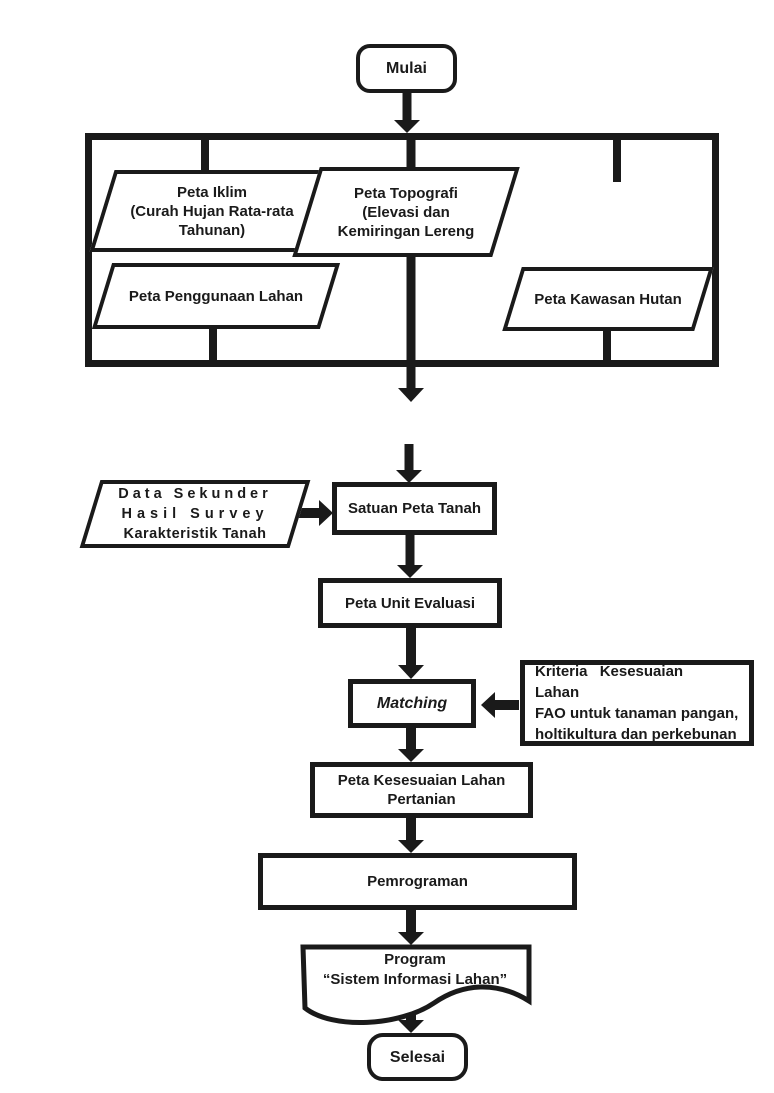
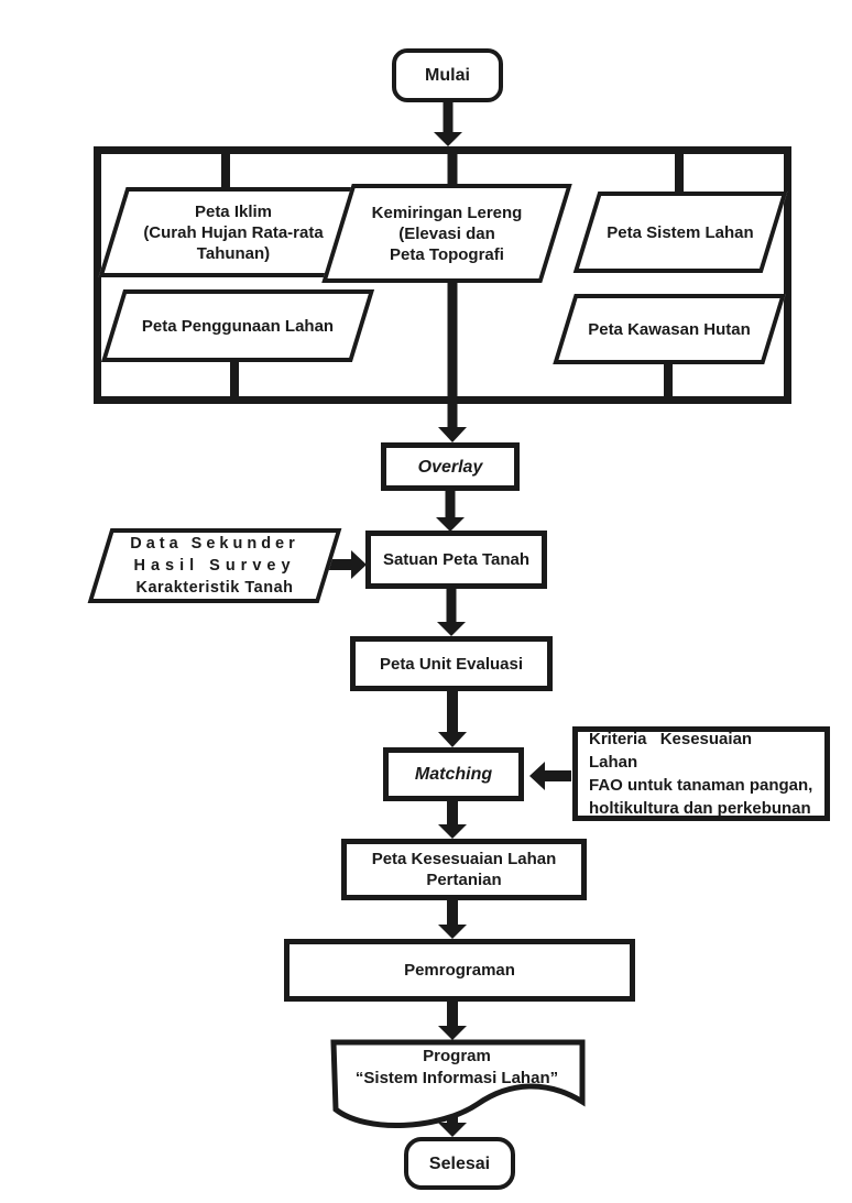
  Mulai
  Peta Iklim
  (Curah Hujan Rata-rata
  Tahunan)
- Peta Topografi
+ Kemiringan Lereng
  (Elevasi dan
- Kemiringan Lereng
+ Peta Topografi
+ Peta Sistem Lahan
  Peta Penggunaan Lahan
  Peta Kawasan Hutan
+ Overlay
  Data Sekunder
  Hasil Survey
  Karakteristik Tanah
  Satuan Peta Tanah
  Peta Unit Evaluasi
  Matching
  Kriteria Kesesuaian Lahan
  FAO untuk tanaman pangan,
  holtikultura dan perkebunan
  Peta Kesesuaian Lahan
  Pertanian
  Pemrograman
  Program
  “Sistem Informasi Lahan”
  Selesai
